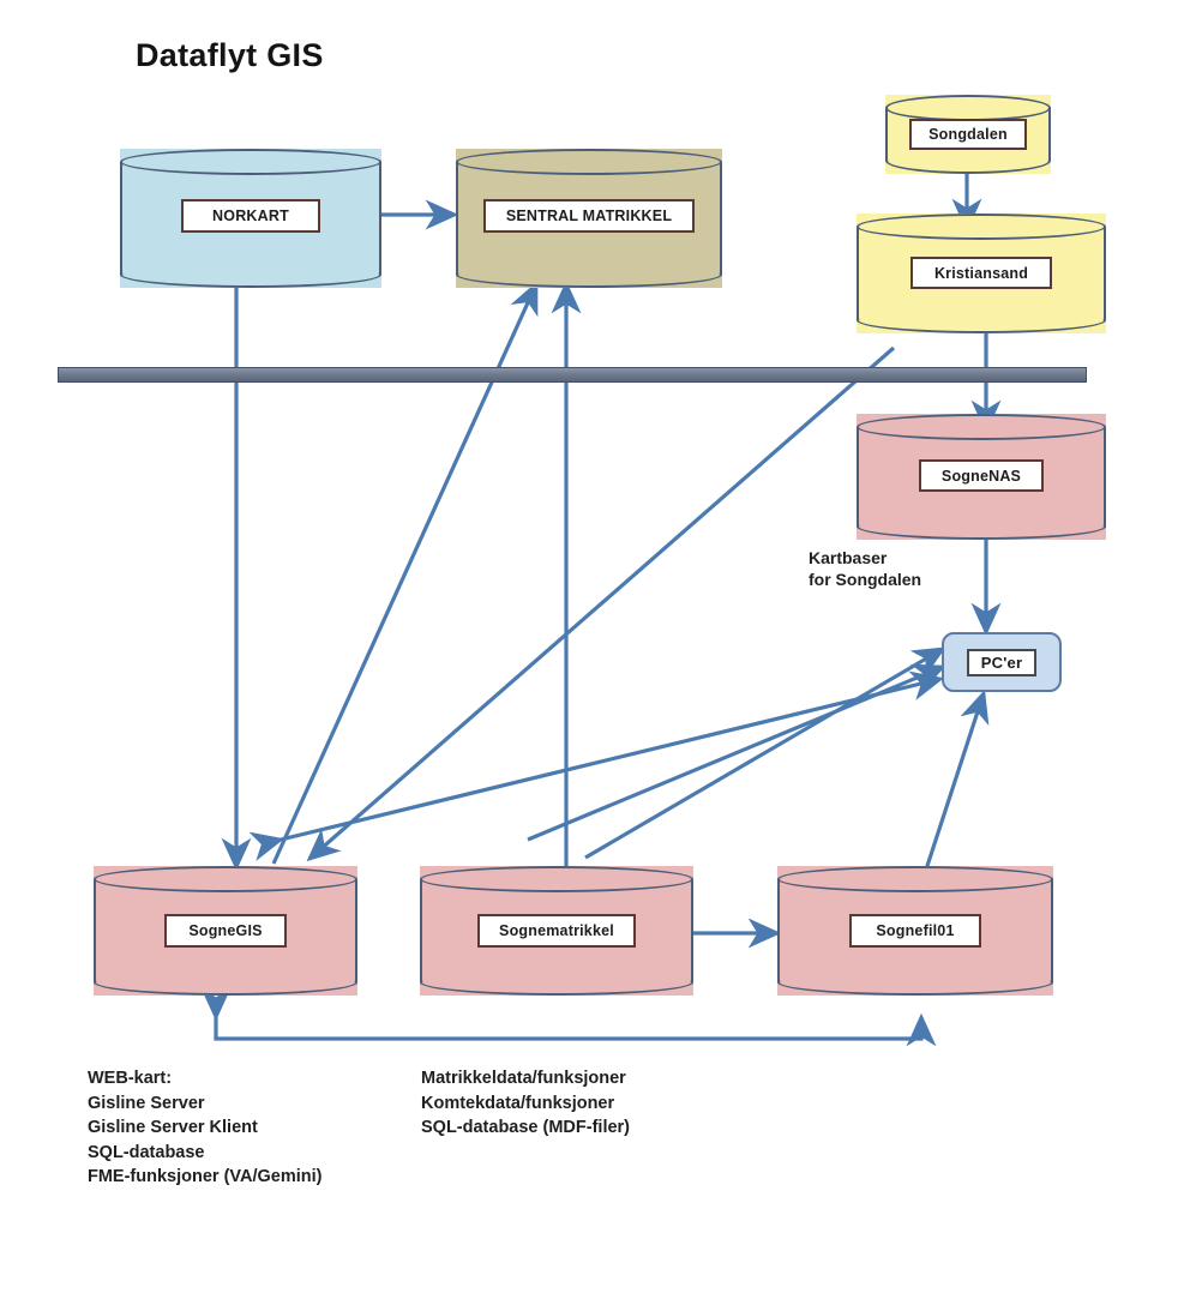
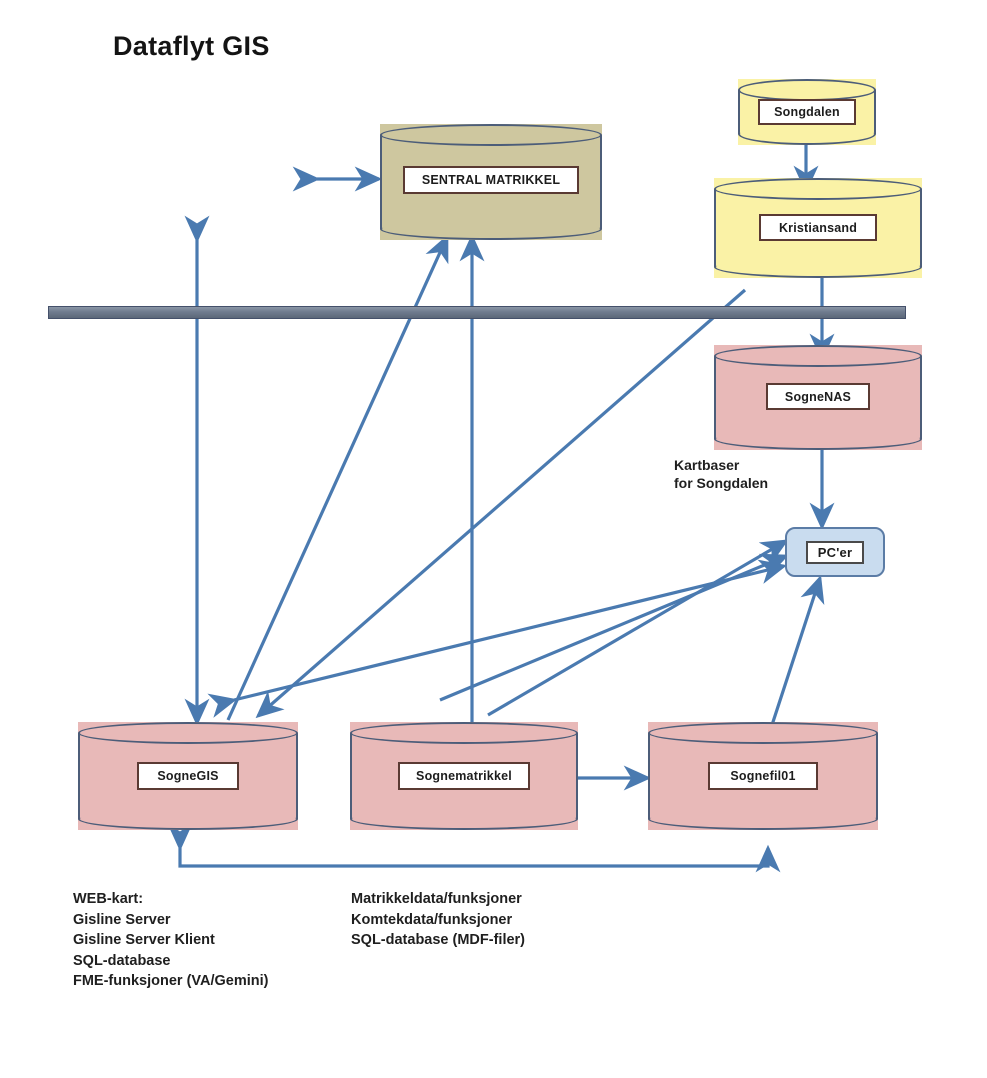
  Dataflyt GIS
- NORKART
  SENTRAL MATRIKKEL
  Songdalen
  Kristiansand
  SogneNAS
  Kartbaser
  for Songdalen
  PC'er
  SogneGIS
  Sognematrikkel
  Sognefil01
  WEB-kart:
  Gisline Server
  Gisline Server Klient
  SQL-database
  FME-funksjoner (VA/Gemini)
  Matrikkeldata/funksjoner
  Komtekdata/funksjoner
  SQL-database (MDF-filer)
